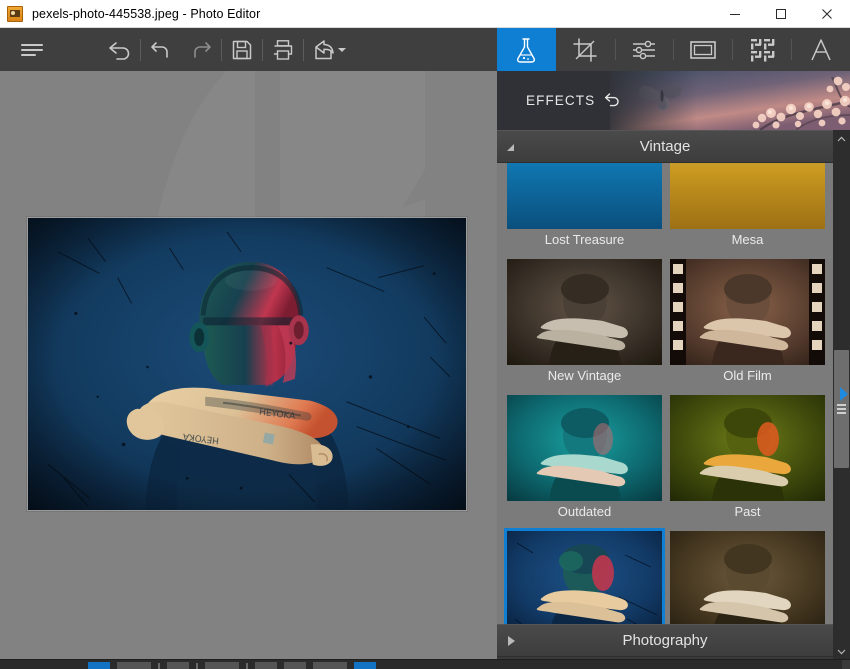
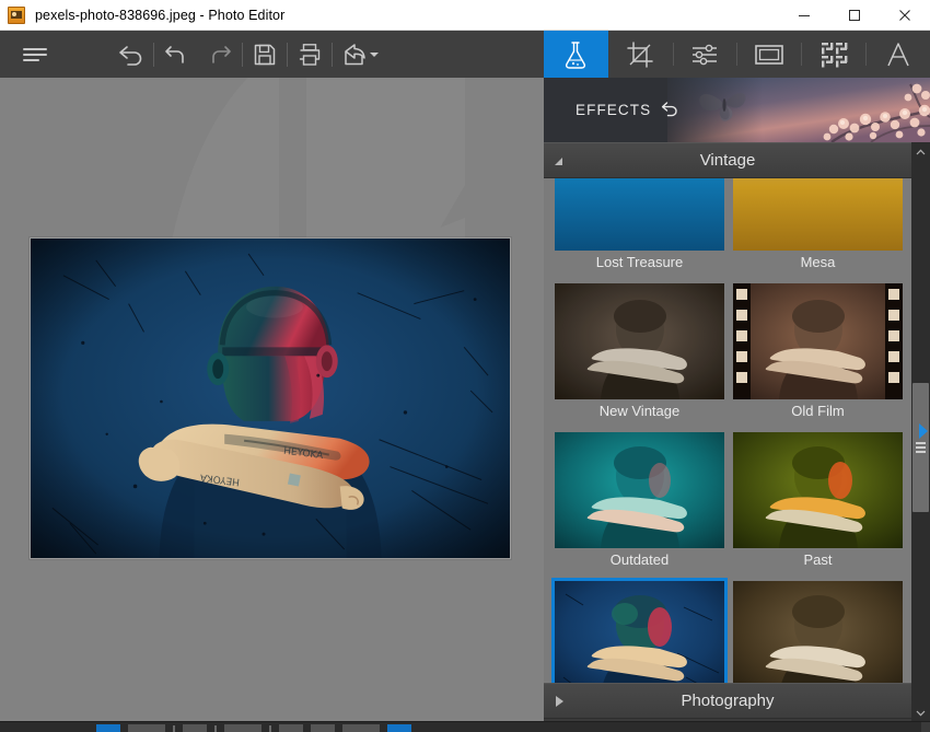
- pexels-photo-445538.jpeg - Photo Editor
+ pexels-photo-838696.jpeg - Photo Editor
  EFFECTS
  Vintage
  Lost Treasure
  Mesa
  New Vintage
  Old Film
  Outdated
  Past
  Photography
